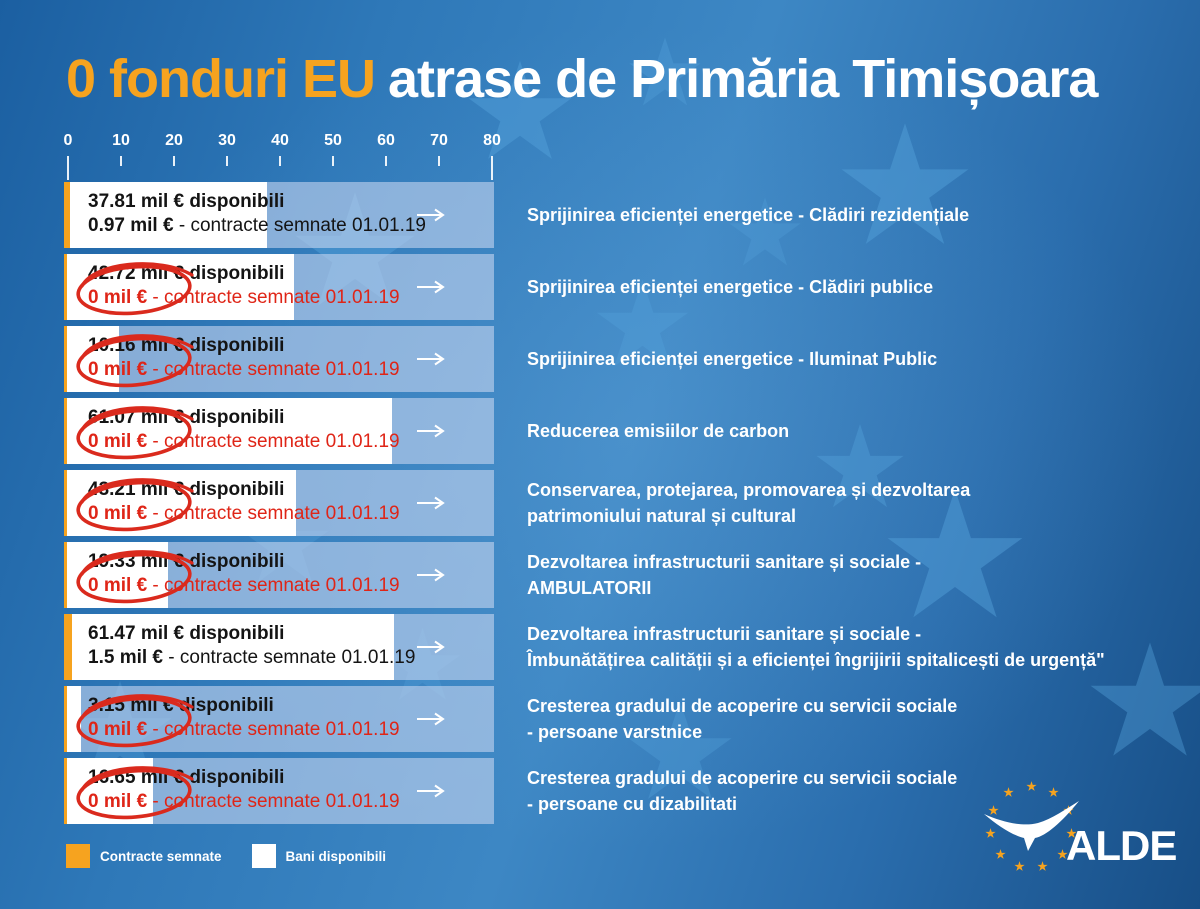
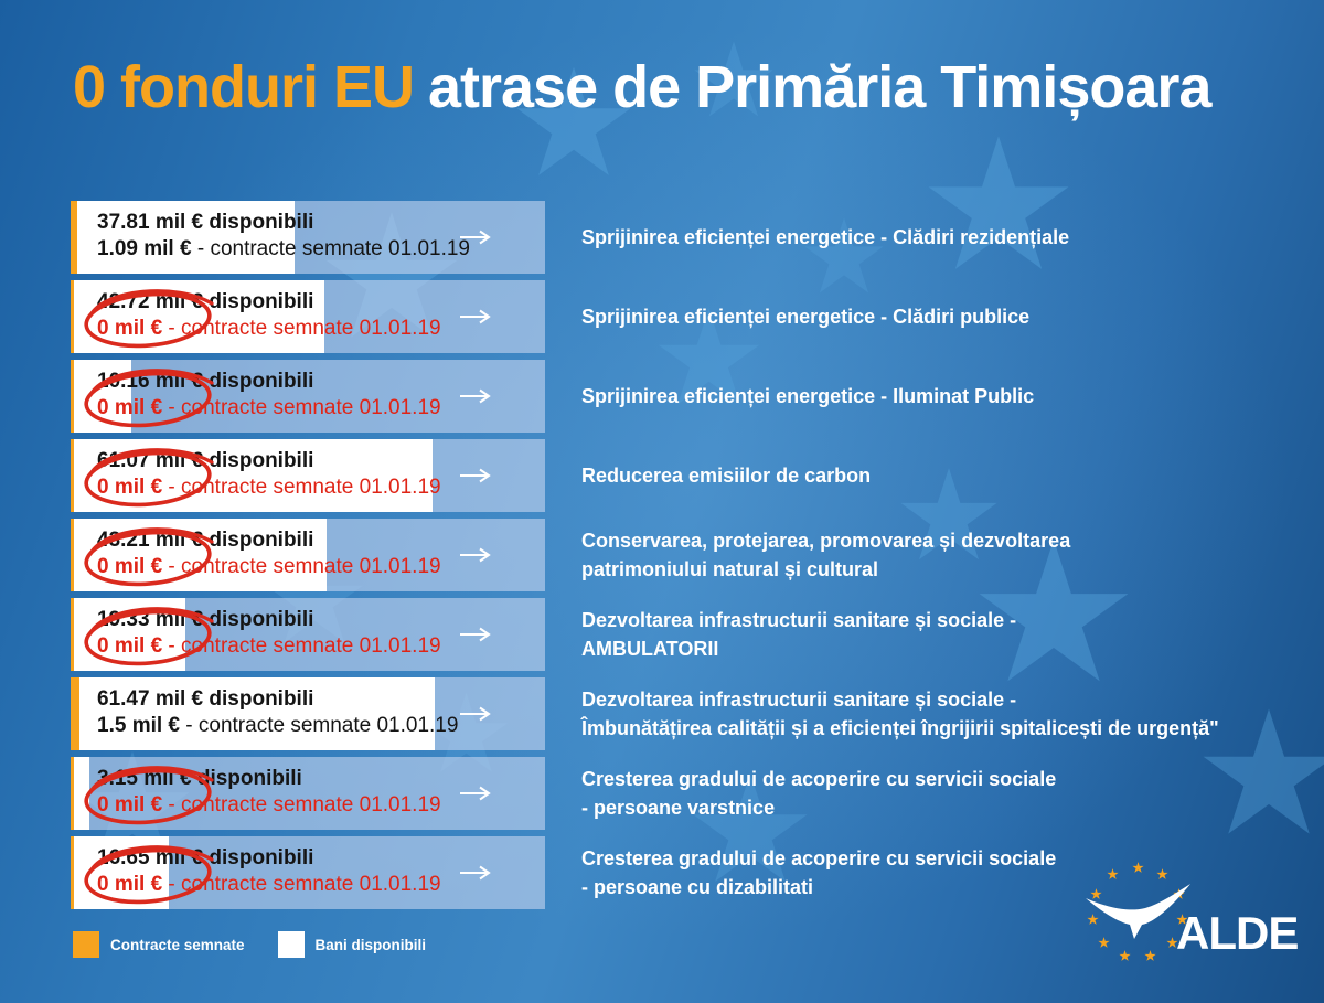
  0 fonduri EU atrase de Primăria Timișoara
- 0
- 10
- 20
- 30
- 40
- 50
- 60
- 70
- 80
  37.81 mil € disponibili
- 0.97 mil € - contracte semnate 01.01.19
+ 1.09 mil € - contracte semnate 01.01.19
  Sprijinirea eficienței energetice - Clădiri rezidențiale
  .72 mil disponibili
  0 mil € - contracte semnate 01.01.19
  Sprijinirea eficienței energetice - Clădiri publice
  .16 mil disponibili
  0 mil € - contracte semnate 01.01.19
  Sprijinirea eficienței energetice - Iluminat Public
  .07 mil disponibili
  0 mil € - contracte semnate 01.01.19
  Reducerea emisiilor de carbon
  .21 mil disponibili
  0 mil € - contracte semnate 01.01.19
  Conservarea, protejarea, promovarea și dezvoltarea
  patrimoniului natural și cultural
  .33 mil disponibili
  0 mil € - contracte semnate 01.01.19
  Dezvoltarea infrastructurii sanitare și sociale -
  AMBULATORII
  61.47 mil € disponibili
  1.5 mil € - contracte semnate 01.01.19
  Dezvoltarea infrastructurii sanitare și sociale -
  Îmbunătățirea calității și a eficienței îngrijirii spitalicești de urgență"
  15 mil € disponibili
  0 mil € - contracte semnate 01.01.19
  Cresterea gradului de acoperire cu servicii sociale
  - persoane varstnice
  .65 mil disponibili
  0 mil € - contracte semnate 01.01.19
  Cresterea gradului de acoperire cu servicii sociale
  - persoane cu dizabilitati
  Contracte semnate
  Bani disponibili
  ALDE
